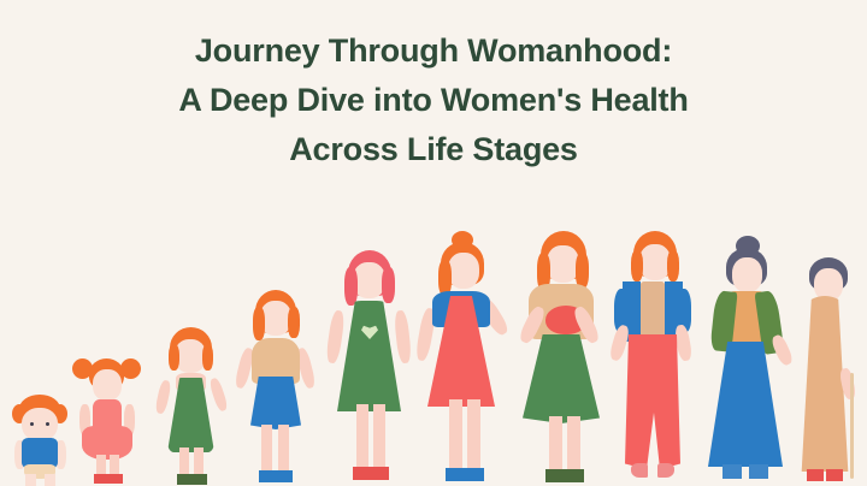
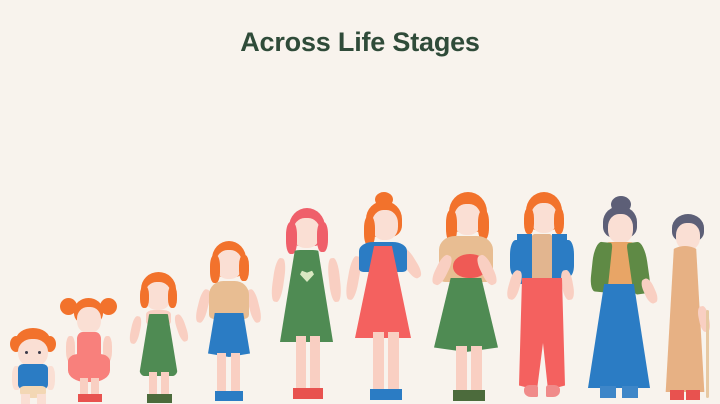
- Journey Through Womanhood:
- A Deep Dive into Women's Health
  Across Life Stages
